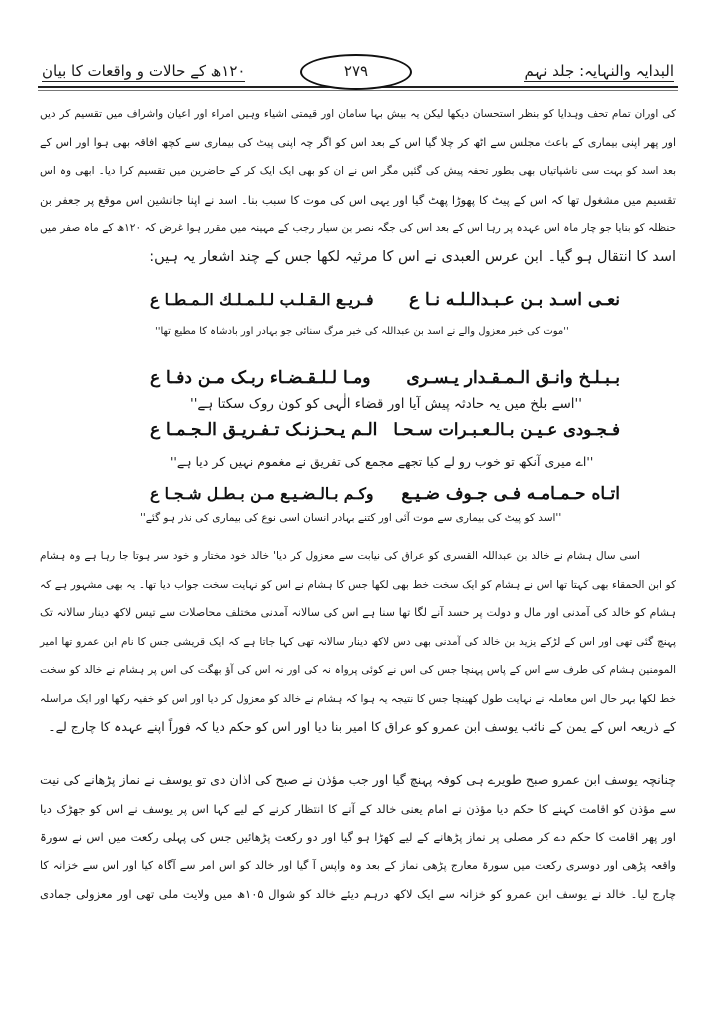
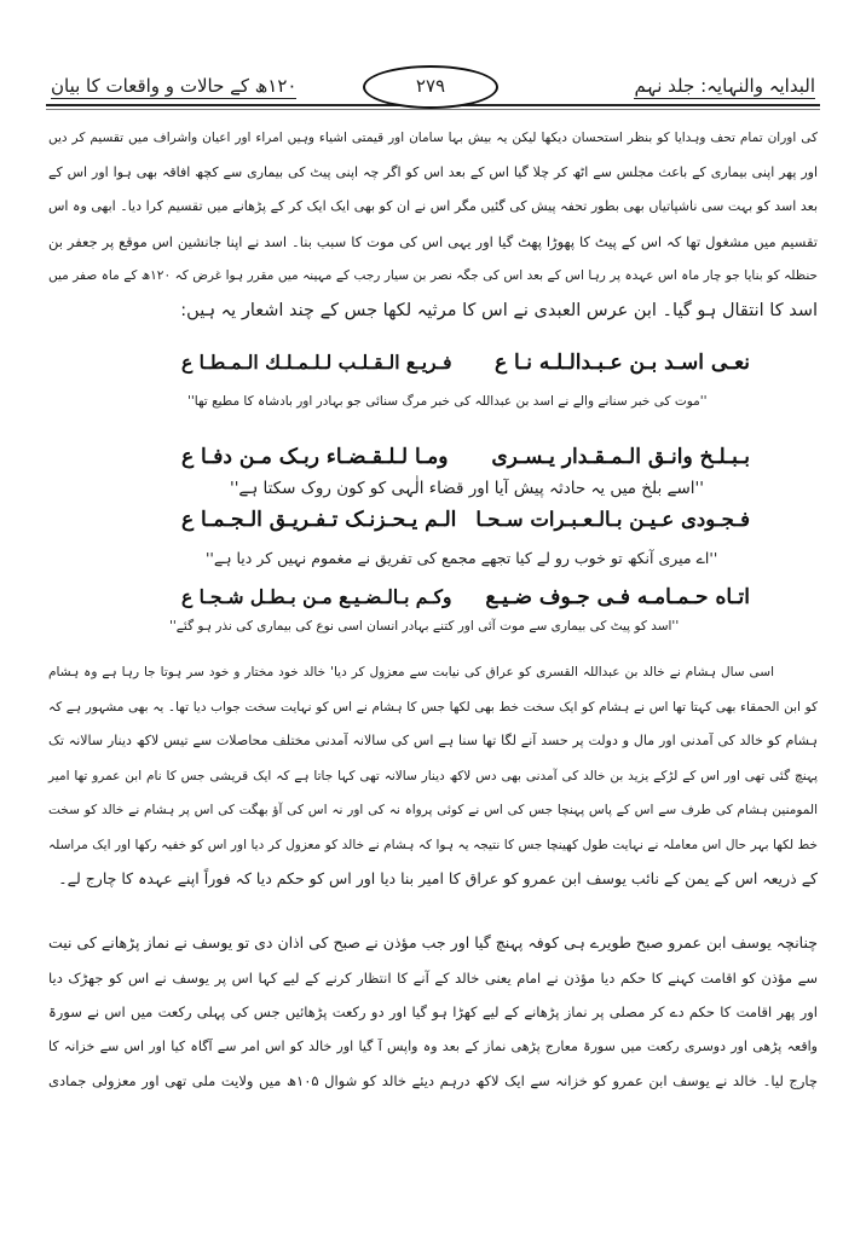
  ۱۲۰ھ کے حالات و واقعات کا بیان
  ۲۷۹
  البدایہ والنہایہ: جلد نہم
  کی اوران تمام تحف وہدایا کو بنظر استحسان دیکھا لیکن یہ بیش بہا سامان اور قیمتی اشیاء وہیں امراء اور اعیان واشراف میں تقسیم کر دیں
  اور پھر اپنی بیماری کے باعث مجلس سے اٹھ کر چلا گیا اس کے بعد اس کو اگر چہ اپنی پیٹ کی بیماری سے کچھ افاقہ بھی ہوا اور اس کے
- بعد اسد کو بہت سی ناشپاتیاں بھی بطور تحفہ پیش کی گئیں مگر اس نے ان کو بھی ایک ایک کر کے حاضرین میں تقسیم کرا دیا۔ ابھی وہ اس
+ بعد اسد کو بہت سی ناشپاتیاں بھی بطور تحفہ پیش کی گئیں مگر اس نے ان کو بھی ایک ایک کر کے پڑھانے میں تقسیم کرا دیا۔ ابھی وہ اس
  تقسیم میں مشغول تھا کہ اس کے پیٹ کا پھوڑا پھٹ گیا اور یہی اس کی موت کا سبب بنا۔ اسد نے اپنا جانشین اس موقع پر جعفر بن
  حنظلہ کو بنایا جو چار ماہ اس عہدہ پر رہا اس کے بعد اس کی جگہ نصر بن سیار رجب کے مہینہ میں مقرر ہوا غرض کہ ۱۲۰ھ کے ماہ صفر میں
  اسد کا انتقال ہو گیا۔ ابن عرس العبدی نے اس کا مرثیہ لکھا جس کے چند اشعار یہ ہیں:
  نعـى اسـد بـن عـبـدالـلـه نـا ع
  فـريـع الـقـلـب لـلـمـلـك الـمـطـا ع
- ''موت کی خبر معزول والے نے اسد بن عبداللہ کی خبر مرگ سنائی جو بہادر اور بادشاہ کا مطیع تھا''
+ ''موت کی خبر سنانے والے نے اسد بن عبداللہ کی خبر مرگ سنائی جو بہادر اور بادشاہ کا مطیع تھا''
  بـبـلـخ وانـق الـمـقـدار يـسـرى
  ومـا لـلـقـضـاء ربـک مـن دفـا ع
  ''اسے بلخ میں یہ حادثہ پیش آیا اور قضاء الٰہی کو کون روک سکتا ہے''
  فـجـودی عـيـن بـالـعـبـرات سـحـا
  الـم يـحـزنـک تـفـريـق الـجـمـا ع
  ''اے میری آنکھ تو خوب رو لے کیا تجھے مجمع کی تفریق نے مغموم نہیں کر دیا ہے''
  اتـاه حـمـامـه فـی جـوف ضـيـع
  وكـم بـالـضـيـع مـن بـطـل شـجـا ع
  ''اسد کو پیٹ کی بیماری سے موت آئی اور کتنے بہادر انسان اسی نوع کی بیماری کی نذر ہو گئے''
  اسی سال ہشام نے خالد بن عبداللہ القسری کو عراق کی نیابت سے معزول کر دیا' خالد خود مختار و خود سر ہوتا جا رہا ہے وہ ہشام
  کو ابن الحمقاء بھی کہتا تھا اس نے ہشام کو ایک سخت خط بھی لکھا جس کا ہشام نے اس کو نہایت سخت جواب دیا تھا۔ یہ بھی مشہور ہے کہ
  ہشام کو خالد کی آمدنی اور مال و دولت پر حسد آنے لگا تھا سنا ہے اس کی سالانہ آمدنی مختلف محاصلات سے تیس لاکھ دینار سالانہ تک
  پہنچ گئی تھی اور اس کے لڑکے یزید بن خالد کی آمدنی بھی دس لاکھ دینار سالانہ تھی کہا جاتا ہے کہ ایک قریشی جس کا نام ابن عمرو تھا امیر
  المومنین ہشام کی طرف سے اس کے پاس پہنچا جس کی اس نے کوئی پرواہ نہ کی اور نہ اس کی آؤ بھگت کی اس پر ہشام نے خالد کو سخت
  خط لکھا بہر حال اس معاملہ نے نہایت طول کھینچا جس کا نتیجہ یہ ہوا کہ ہشام نے خالد کو معزول کر دیا اور اس کو خفیہ رکھا اور ایک مراسلہ
  کے ذریعہ اس کے یمن کے نائب یوسف ابن عمرو کو عراق کا امیر بنا دیا اور اس کو حکم دیا کہ فوراً اپنے عہدہ کا چارج لے۔
  چنانچہ یوسف ابن عمرو صبح طویرے ہی کوفہ پہنچ گیا اور جب مؤذن نے صبح کی اذان دی تو یوسف نے نماز پڑھانے کی نیت
  سے مؤذن کو اقامت کہنے کا حکم دیا مؤذن نے امام یعنی خالد کے آنے کا انتظار کرنے کے لیے کہا اس پر یوسف نے اس کو جھڑک دیا
  اور پھر اقامت کا حکم دے کر مصلی پر نماز پڑھانے کے لیے کھڑا ہو گیا اور دو رکعت پڑھائیں جس کی پہلی رکعت میں اس نے سورۃ
  واقعہ پڑھی اور دوسری رکعت میں سورۃ معارج پڑھی نماز کے بعد وہ واپس آ گیا اور خالد کو اس امر سے آگاہ کیا اور اس سے خزانہ کا
  چارج لیا۔ خالد نے یوسف ابن عمرو کو خزانہ سے ایک لاکھ درہم دیئے خالد کو شوال ۱۰۵ھ میں ولایت ملی تھی اور معزولی جمادی
